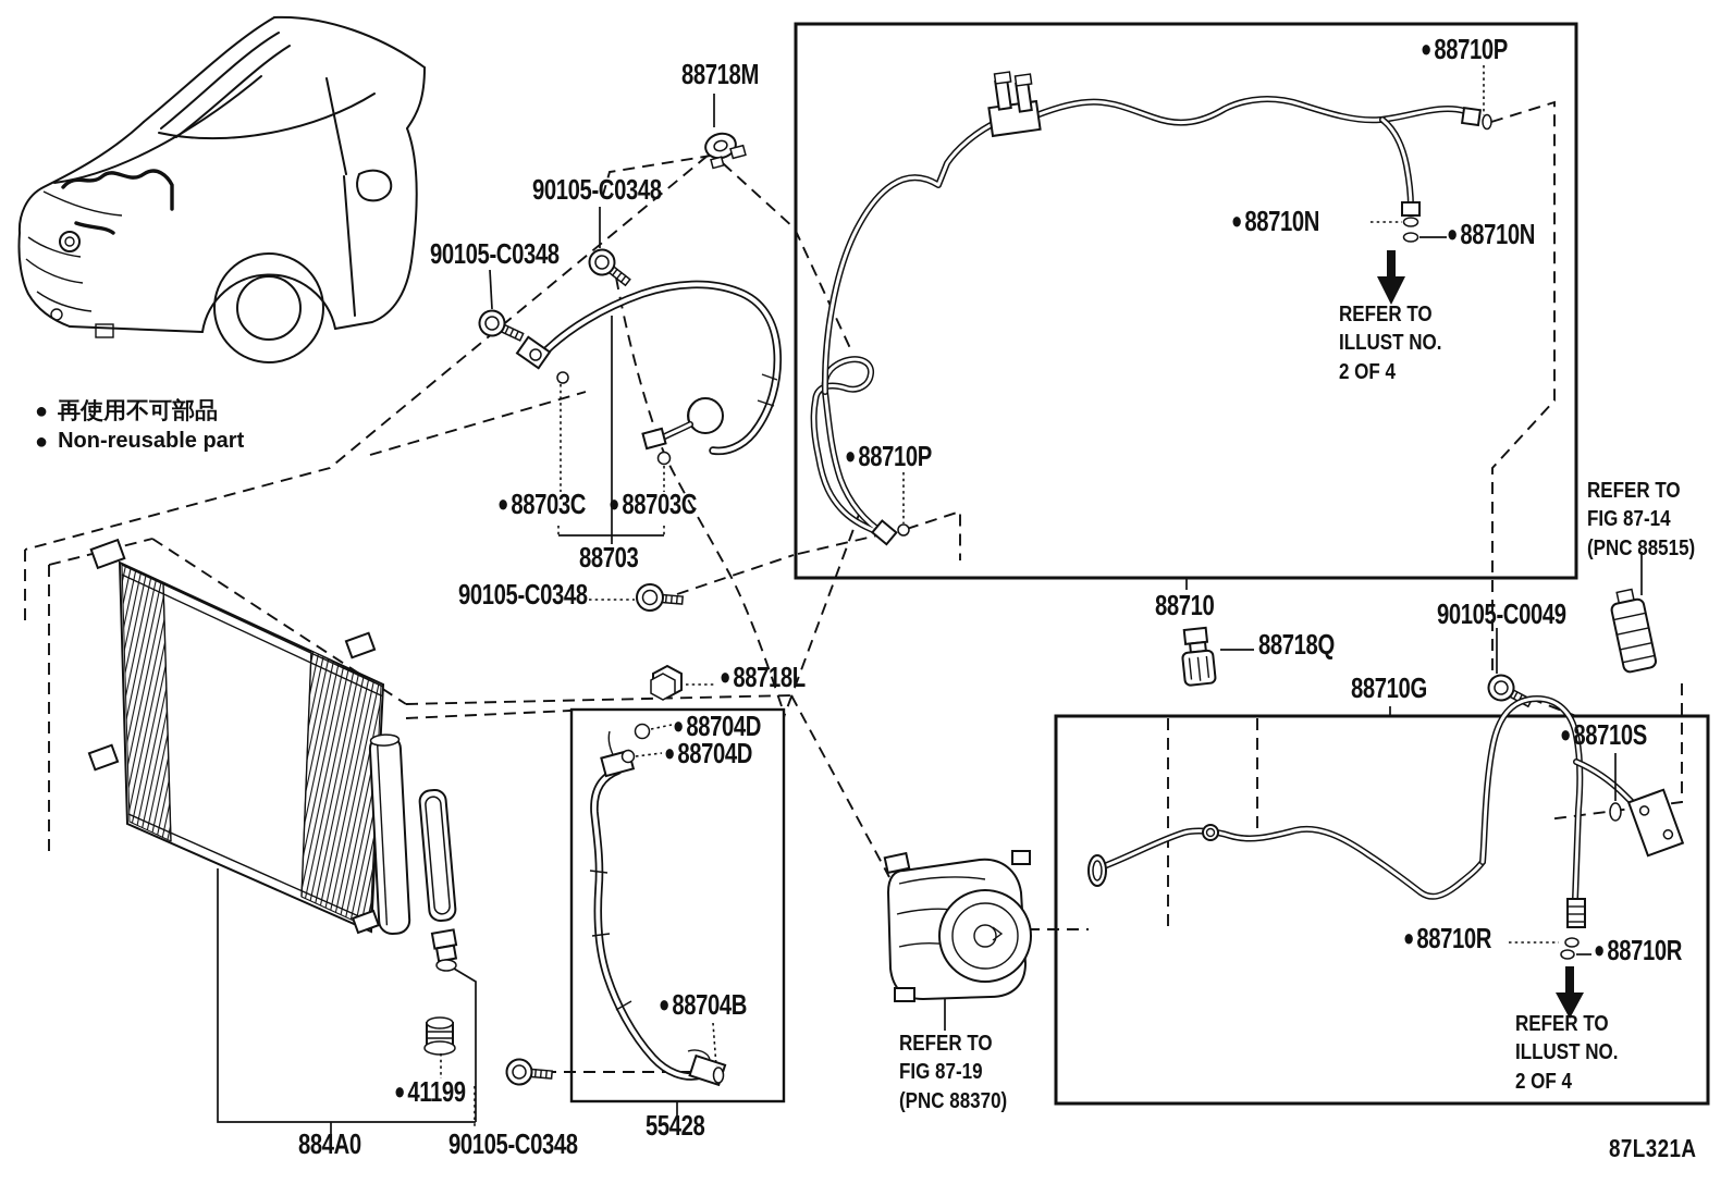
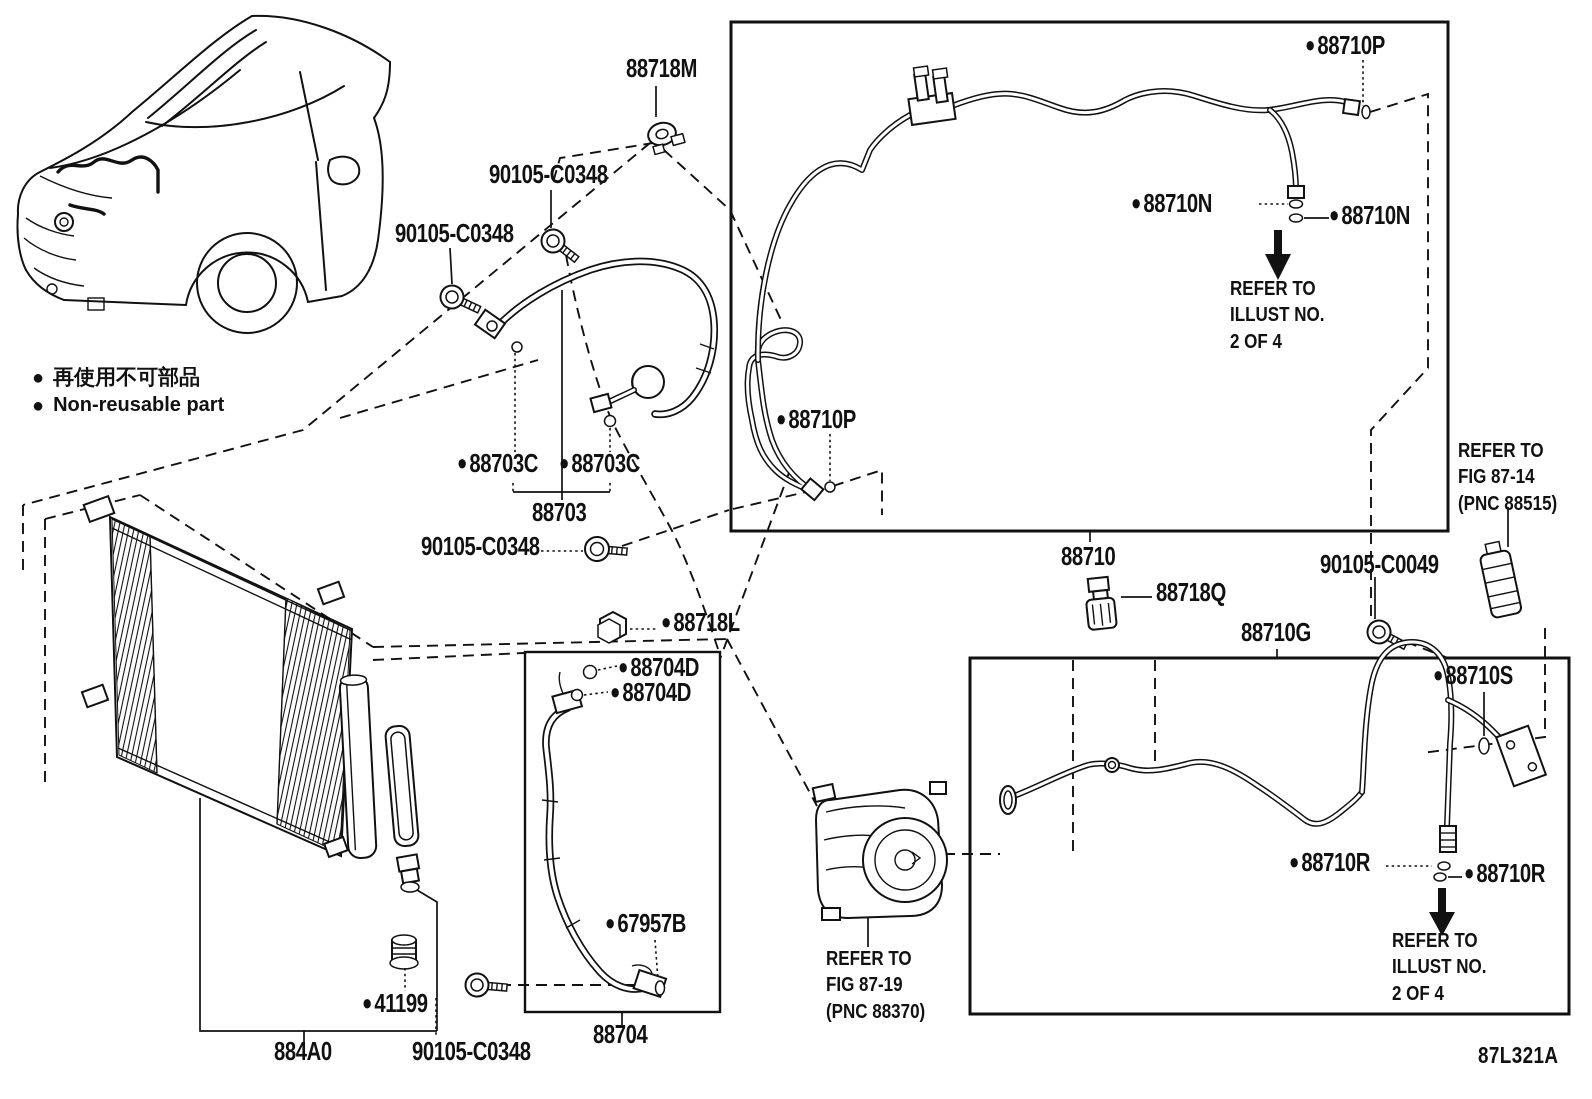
  ●
  再使用不可部品
  ●
  Non-reusable part
  88718M
  90105-C0348
  90105-C0348
  ●
  88703C
  ●
  88703C
  88703
  90105-C0348
  ●
  88710P
  ●
  88710N
  ●
  88710N
  ●
  88710P
  REFER TO
  ILLUST NO.
  2 OF 4
  88710
  88718Q
  90105-C0049
  88710G
  REFER TO
  FIG 87-14
  (PNC 88515)
  ●
  88710S
  ●
  88710R
  ●
  88710R
  REFER TO
  ILLUST NO.
  2 OF 4
  ●
  88718L
  ●
  88704D
  ●
  88704D
  ●
- 88704B
+ 67957B
- 55428
+ 88704
  REFER TO
  FIG 87-19
  (PNC 88370)
  ●
  41199
  884A0
  90105-C0348
  87L321A
